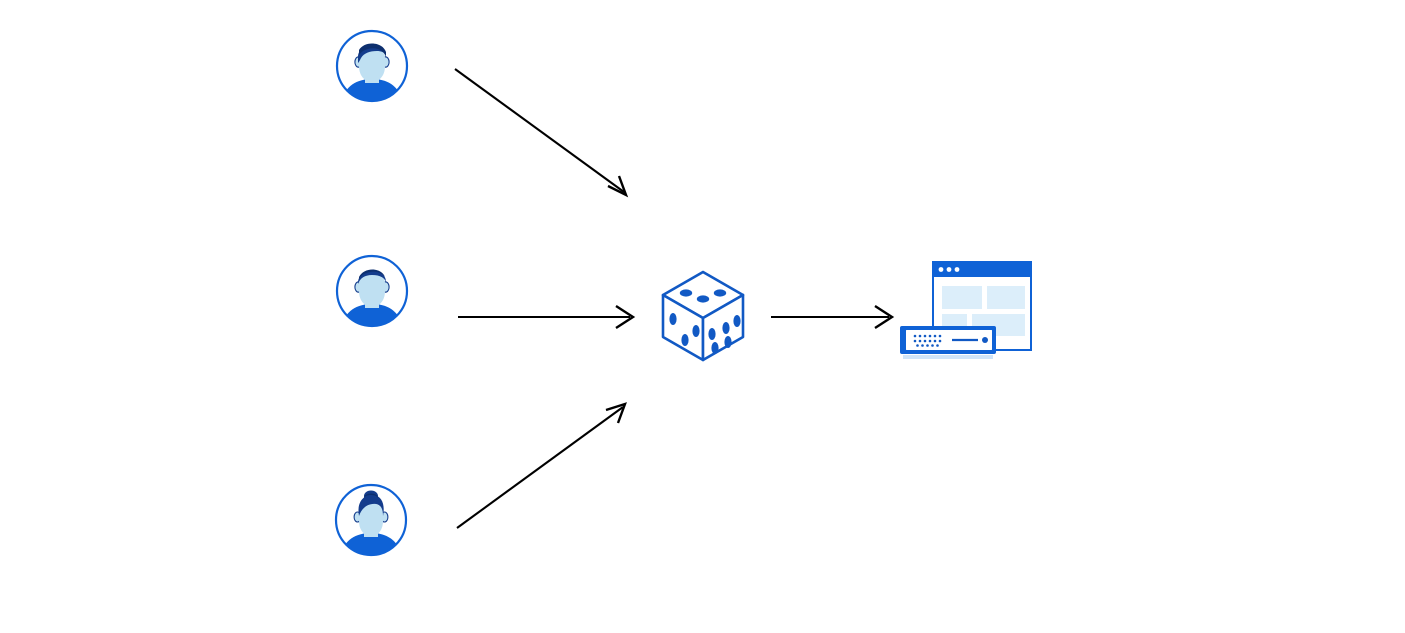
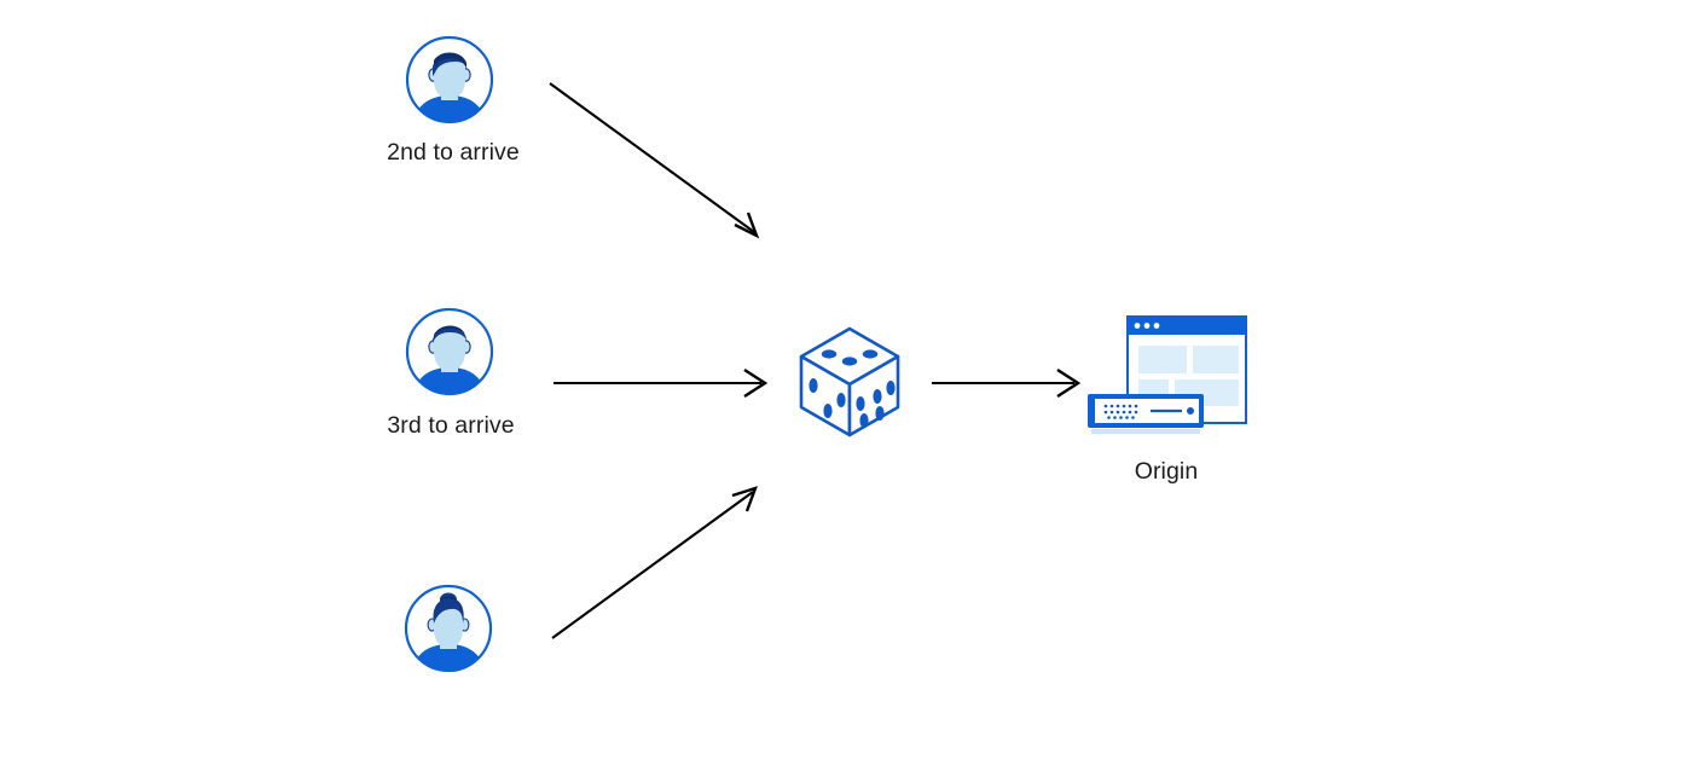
+ 2nd to arrive
+ 3rd to arrive
+ Origin
